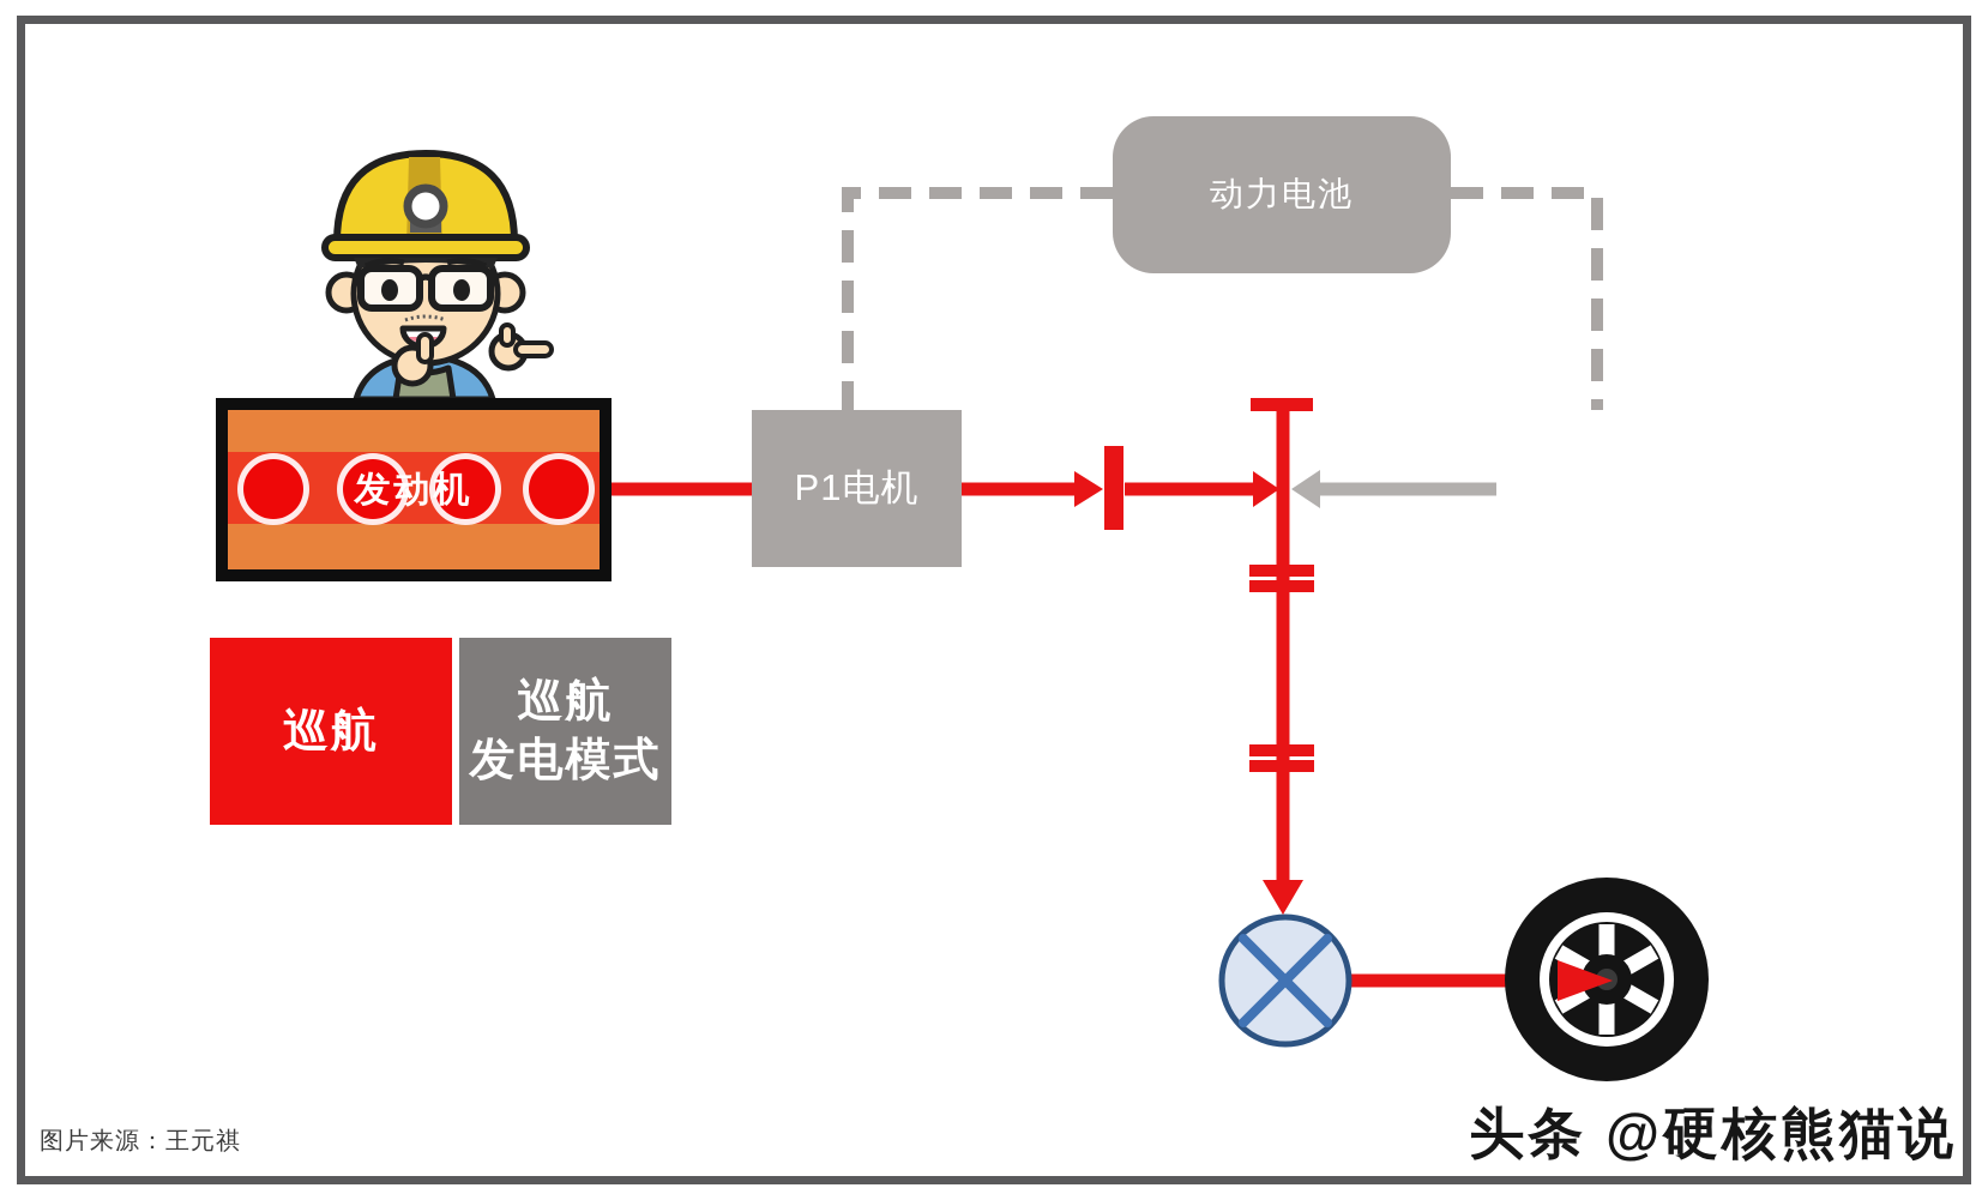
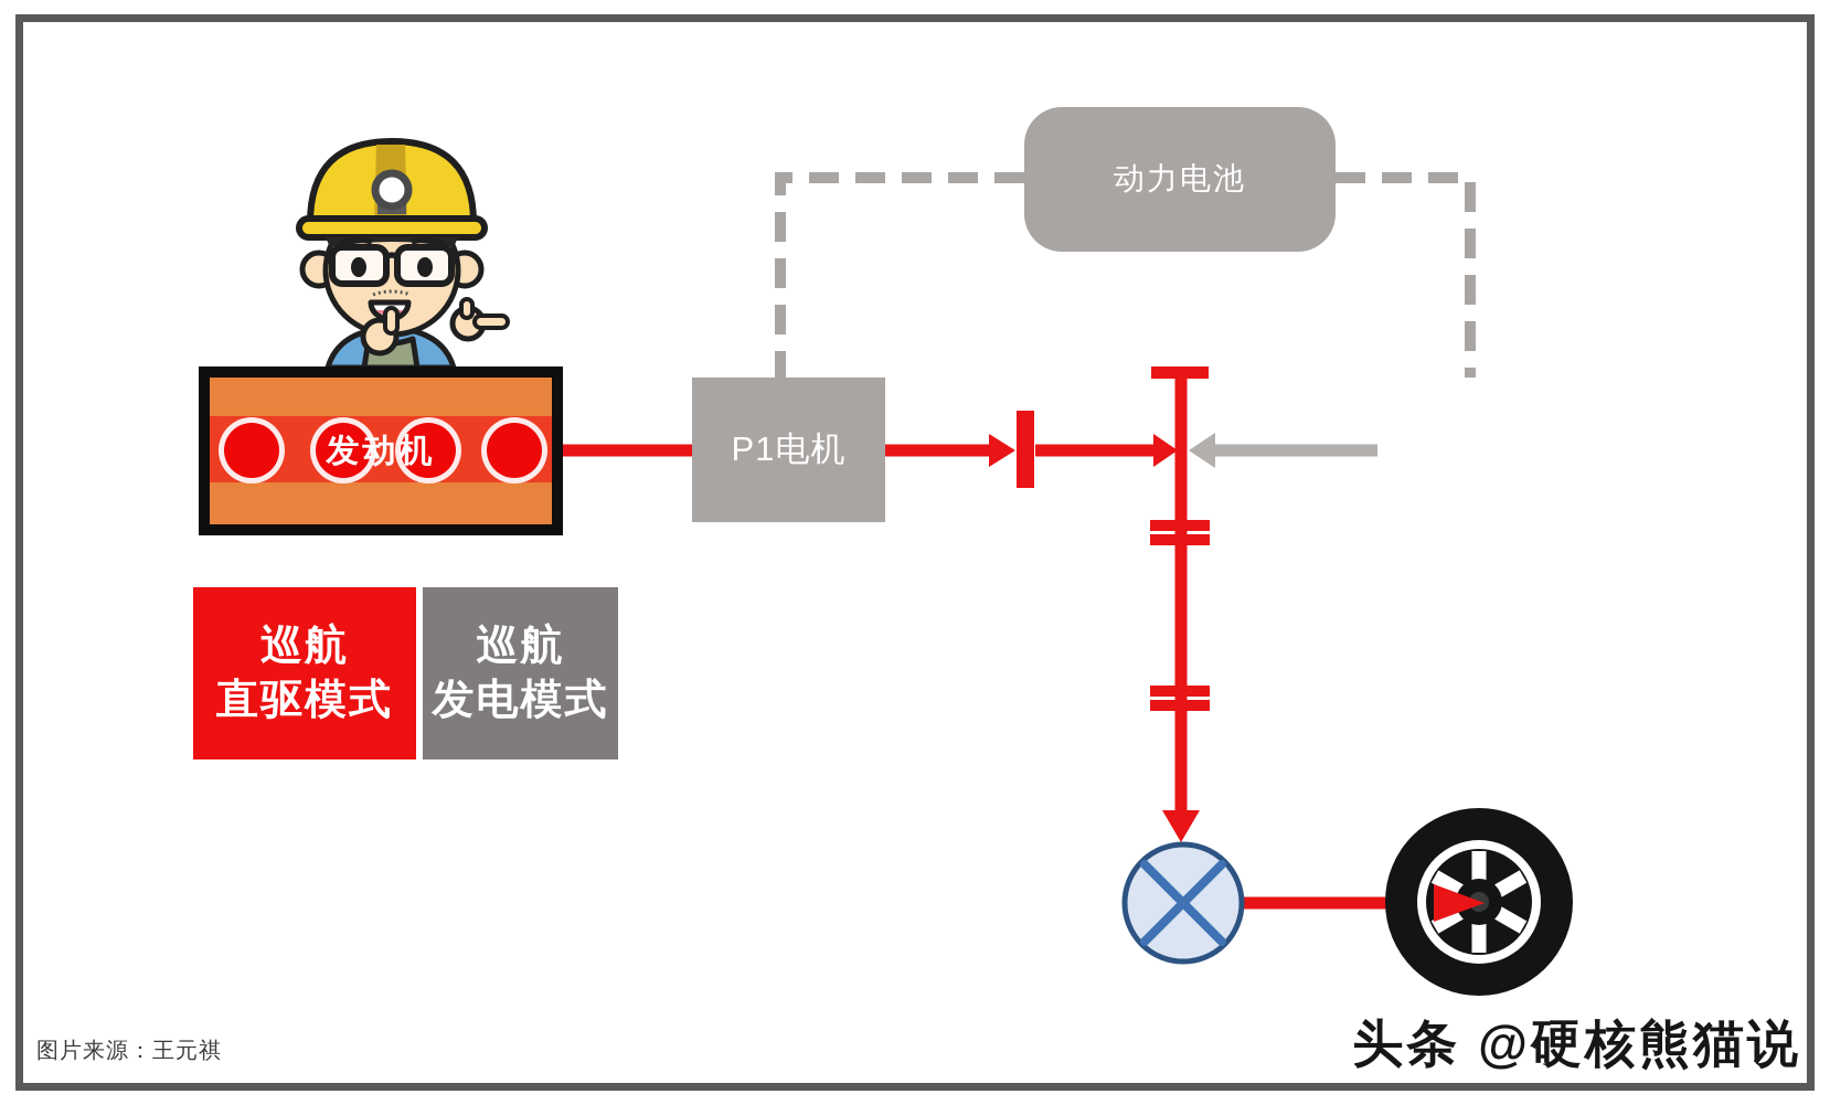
  动力电池
  P1电机
  发动机
  巡航
+ 直驱模式
  巡航
  发电模式
  图片来源：王元祺
  头条 @硬核熊猫说
